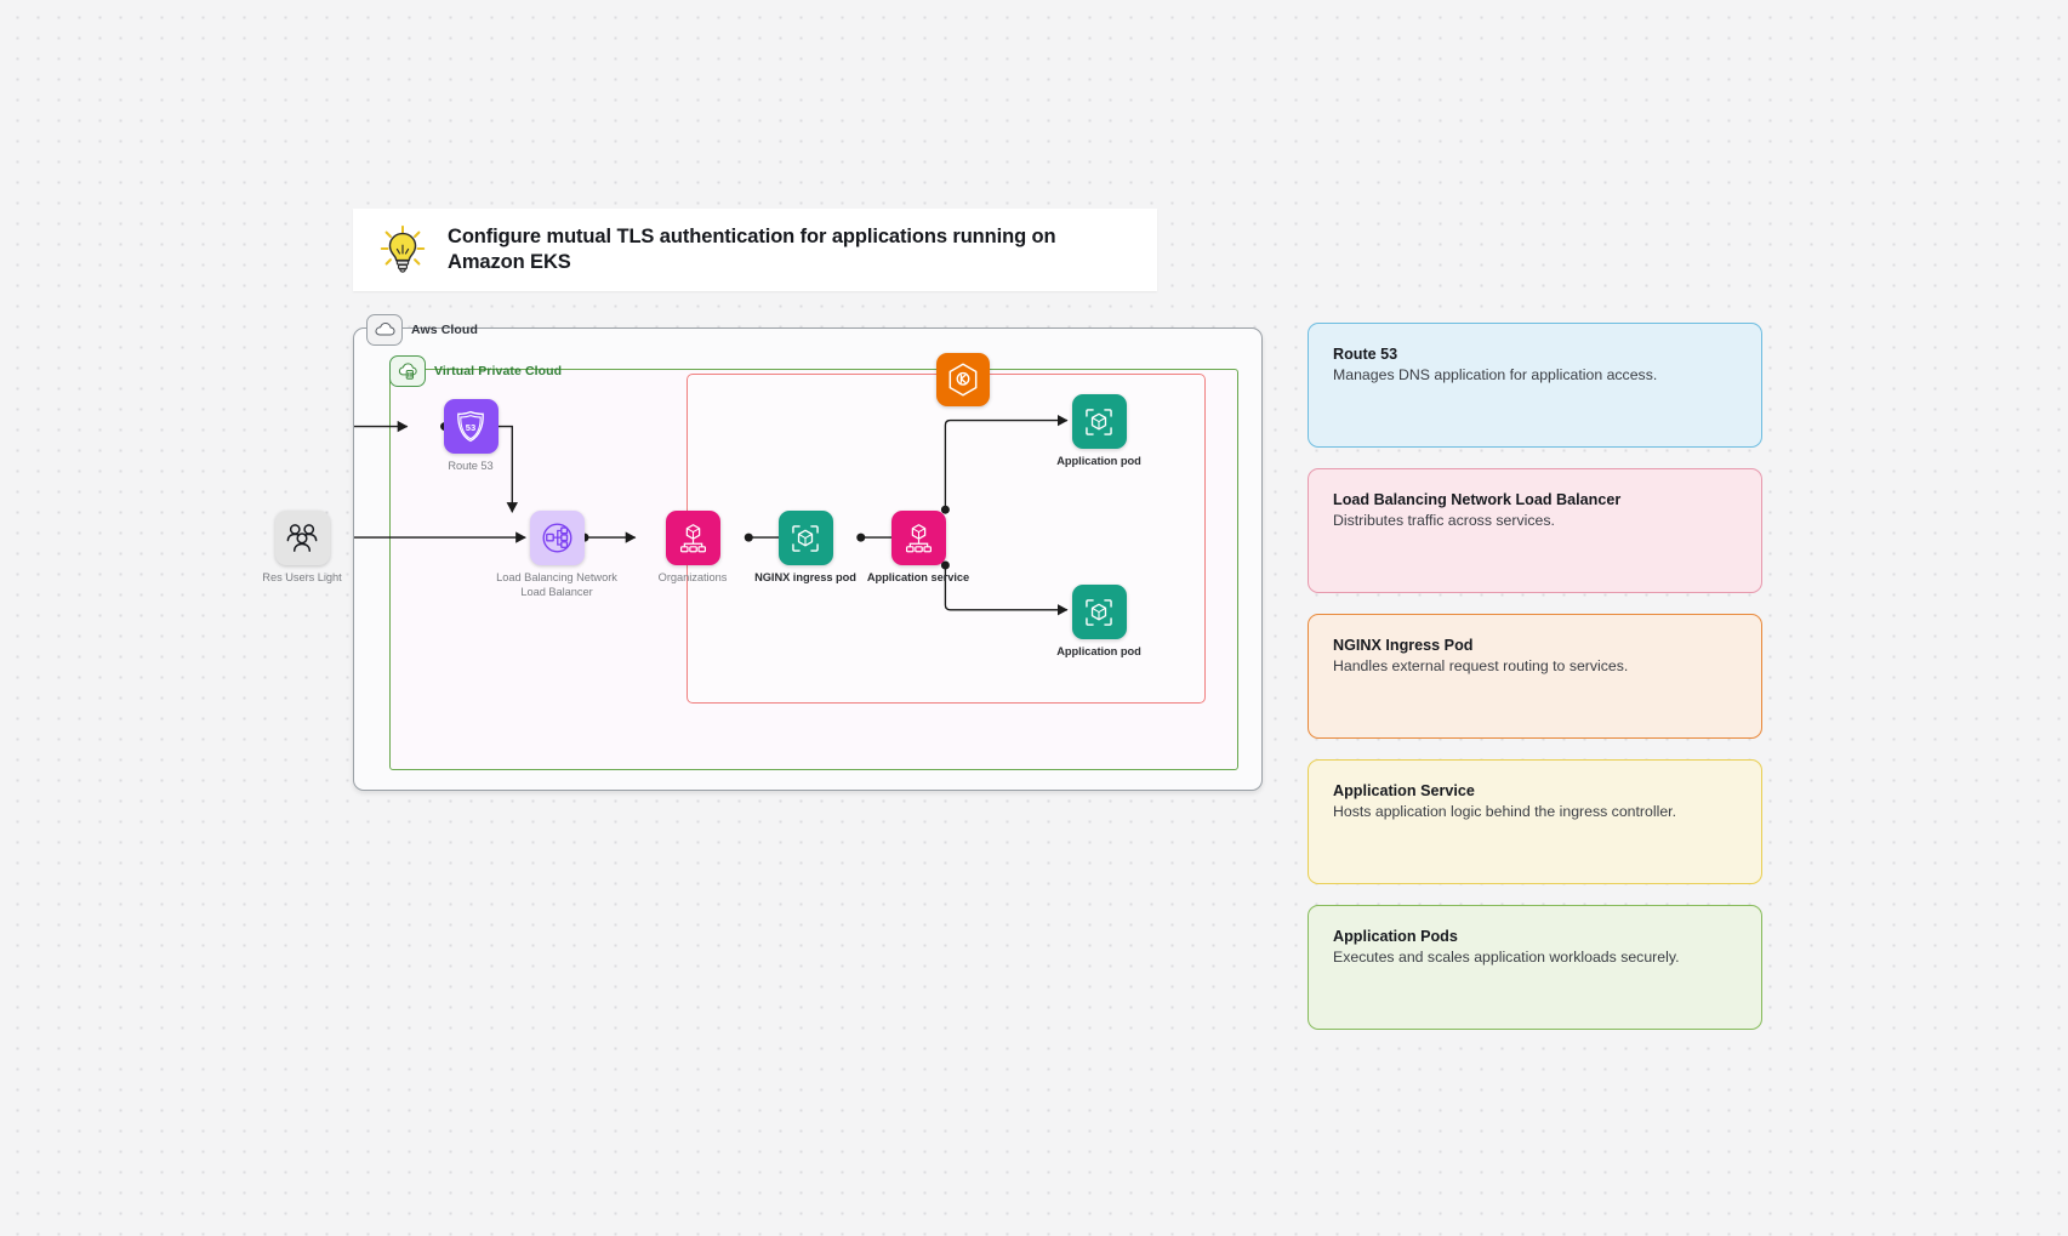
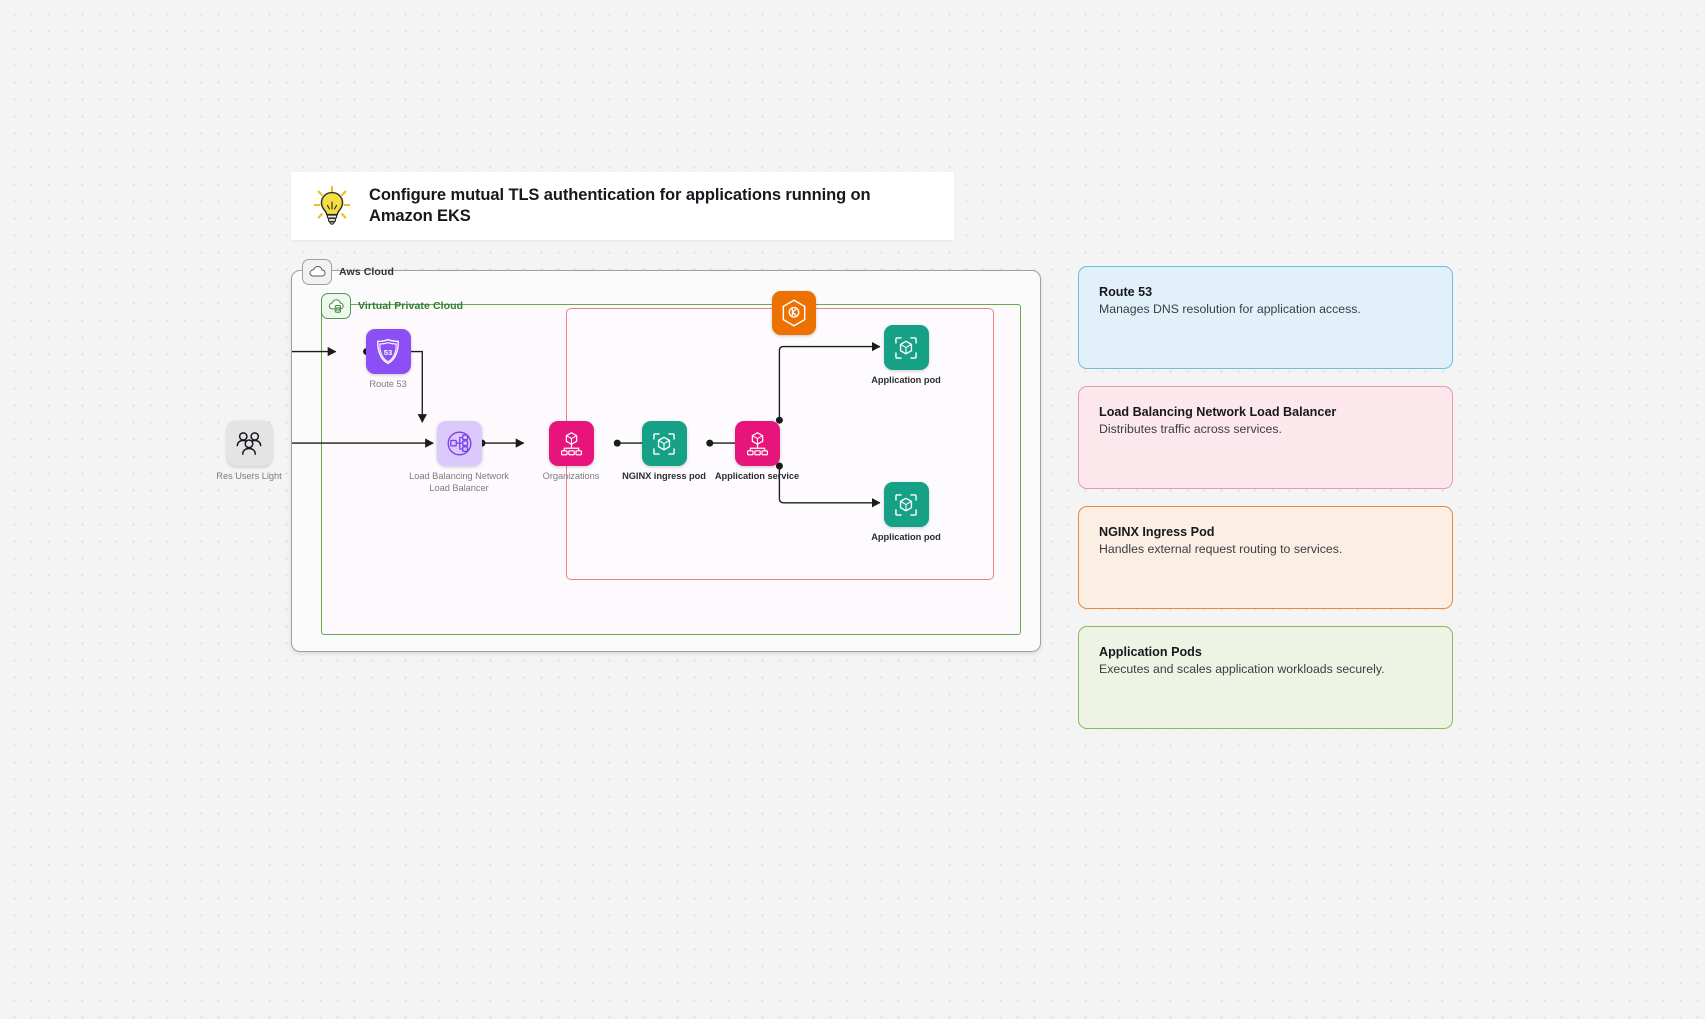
  Configure mutual TLS authentication for applications running on Amazon EKS
  Aws Cloud
  Virtual Private Cloud
  Res Users Light
  53
  Route 53
  Load Balancing Network Load Balancer
  Organizations
  NGINX ingress pod
  Application service
  Application pod
  Application pod
  Route 53
- Manages DNS application for application access.
+ Manages DNS resolution for application access.
  Load Balancing Network Load Balancer
  Distributes traffic across services.
  NGINX Ingress Pod
  Handles external request routing to services.
- Application Service
- Hosts application logic behind the ingress controller.
  Application Pods
  Executes and scales application workloads securely.
